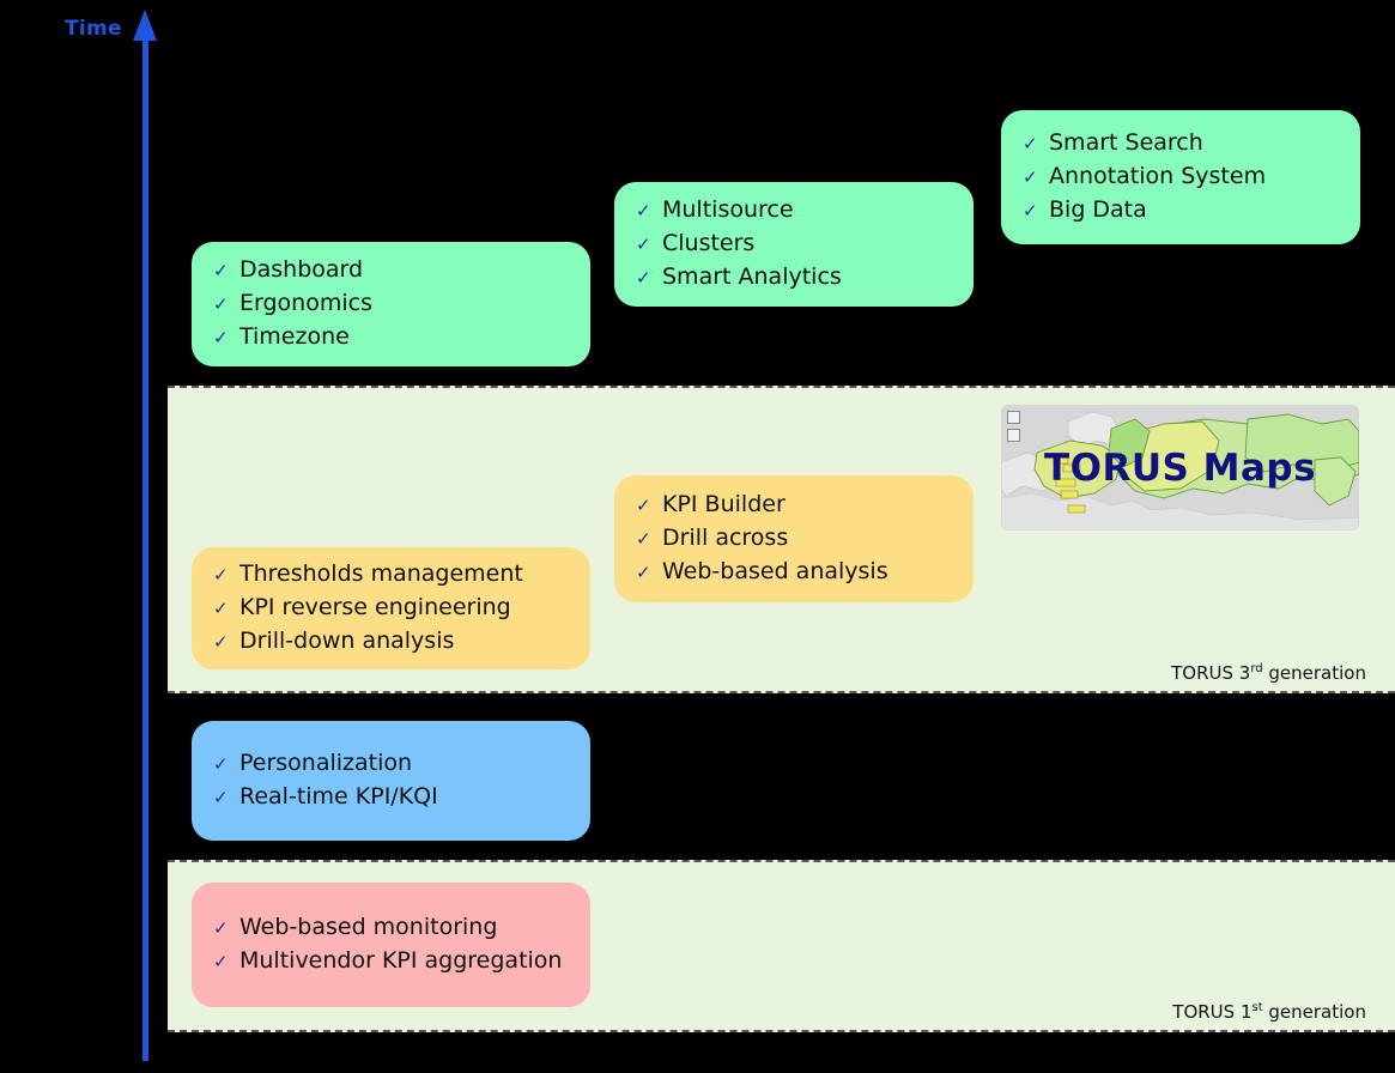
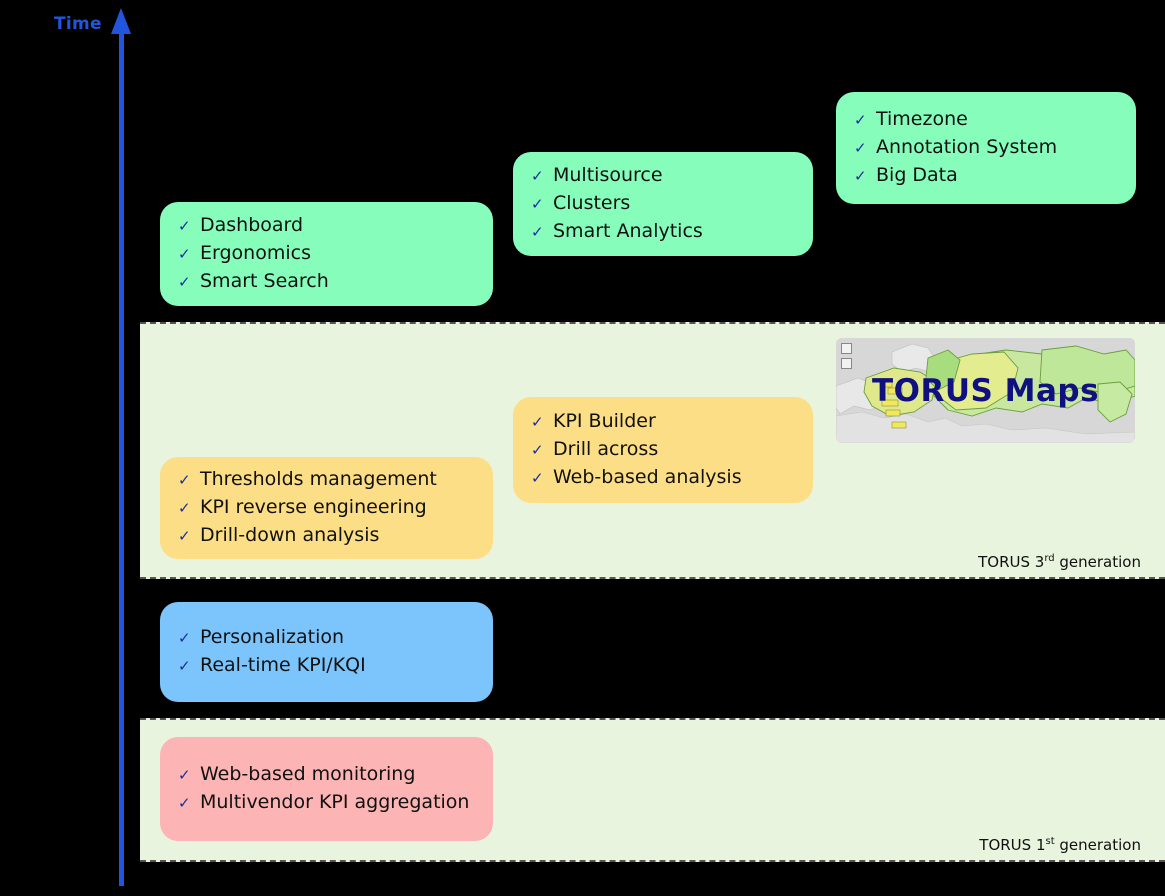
  Time
  TORUS 3rd generation
  TORUS 1st generation
  ✓
- Smart Search
+ Timezone
  ✓
  Annotation System
  ✓
  Big Data
  ✓
  Multisource
  ✓
  Clusters
  ✓
  Smart Analytics
  ✓
  Dashboard
  ✓
  Ergonomics
  ✓
- Timezone
+ Smart Search
  ✓
  KPI Builder
  ✓
  Drill across
  ✓
  Web-based analysis
  ✓
  Thresholds management
  ✓
  KPI reverse engineering
  ✓
  Drill-down analysis
  ✓
  Personalization
  ✓
  Real-time KPI/KQI
  ✓
  Web-based monitoring
  ✓
  Multivendor KPI aggregation
  TORUS Maps
